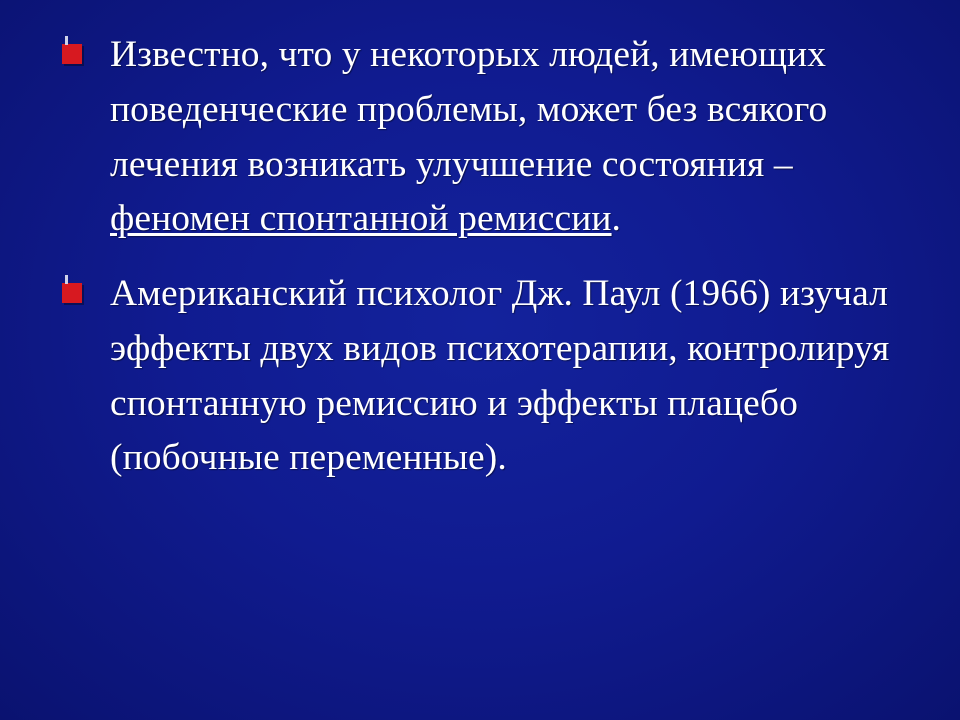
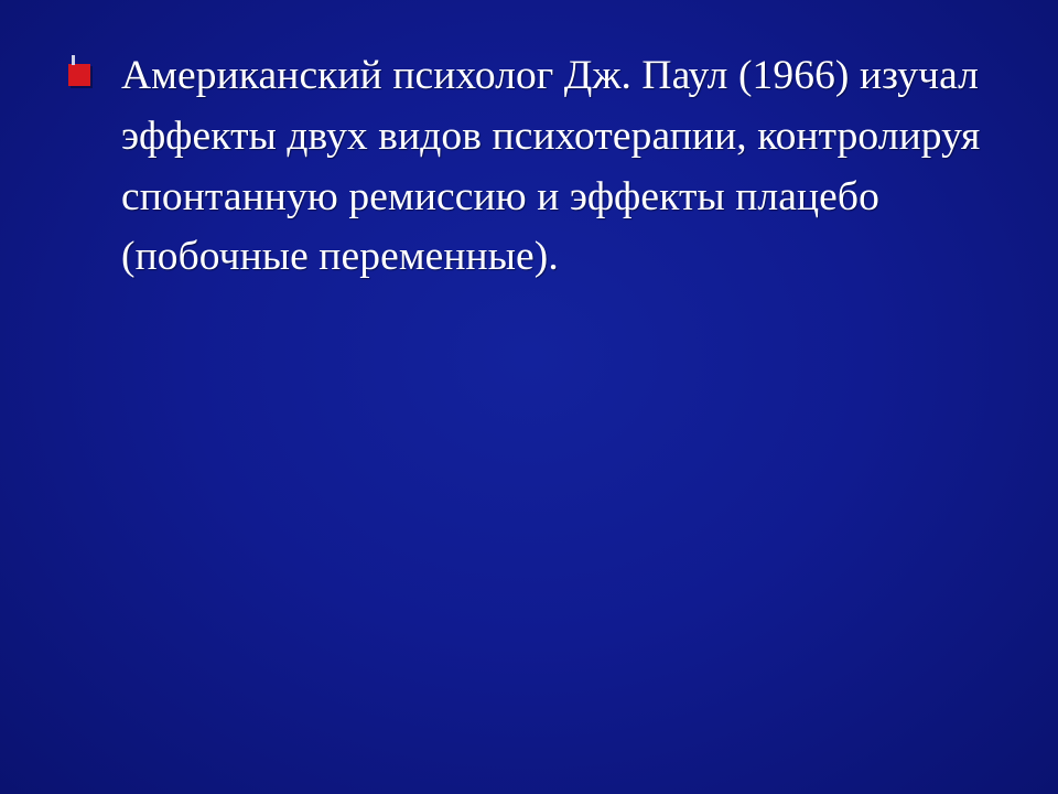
- Известно, что у некоторых людей, имеющих поведенческие проблемы, может без всякого лечения возникать улучшение состояния – феномен спонтанной ремиссии.
  Американский психолог Дж. Паул (1966) изучал эффекты двух видов психотерапии, контролируя спонтанную ремиссию и эффекты плацебо (побочные переменные).
